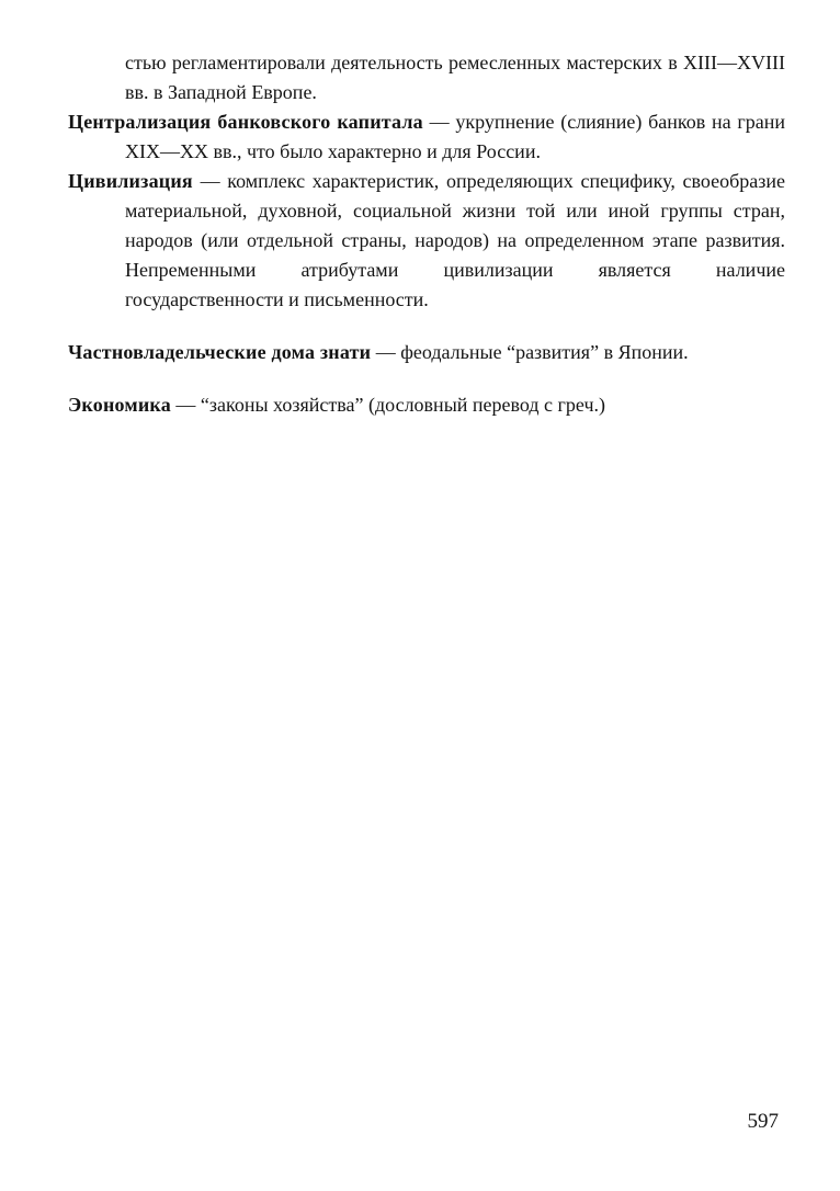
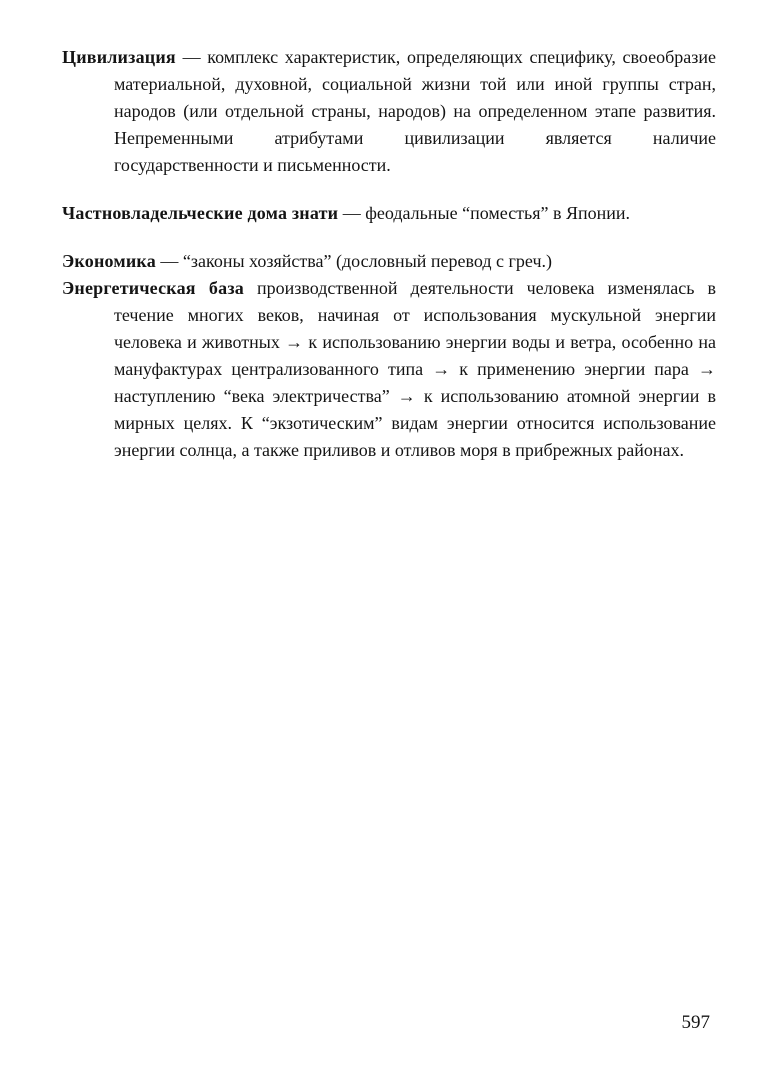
- стью регламентировали деятельность ремесленных мастерских в XIII—XVIII вв. в Западной Европе.
- Централизация банковского капитала — укрупнение (слияние) банков на грани XIX—XX вв., что было характерно и для России.
  Цивилизация — комплекс характеристик, определяющих специфику, своеобразие материальной, духовной, социальной жизни той или иной группы стран, народов (или отдельной страны, народов) на определенном этапе развития. Непременными атрибутами цивилизации является наличие государственности и письменности.
- Частновладельческие дома знати — феодальные “развития” в Японии.
+ Частновладельческие дома знати — феодальные “поместья” в Японии.
  Экономика — “законы хозяйства” (дословный перевод с греч.)
+ Энергетическая база производственной деятельности человека изменялась в течение многих веков, начиная от использования мускульной энергии человека и животных → к использованию энергии воды и ветра, особенно на мануфактурах централизованного типа → к применению энергии пара → наступлению “века электричества” → к использованию атомной энергии в мирных целях. К “экзотическим” видам энергии относится использование энергии солнца, а также приливов и отливов моря в прибрежных районах.
  597
